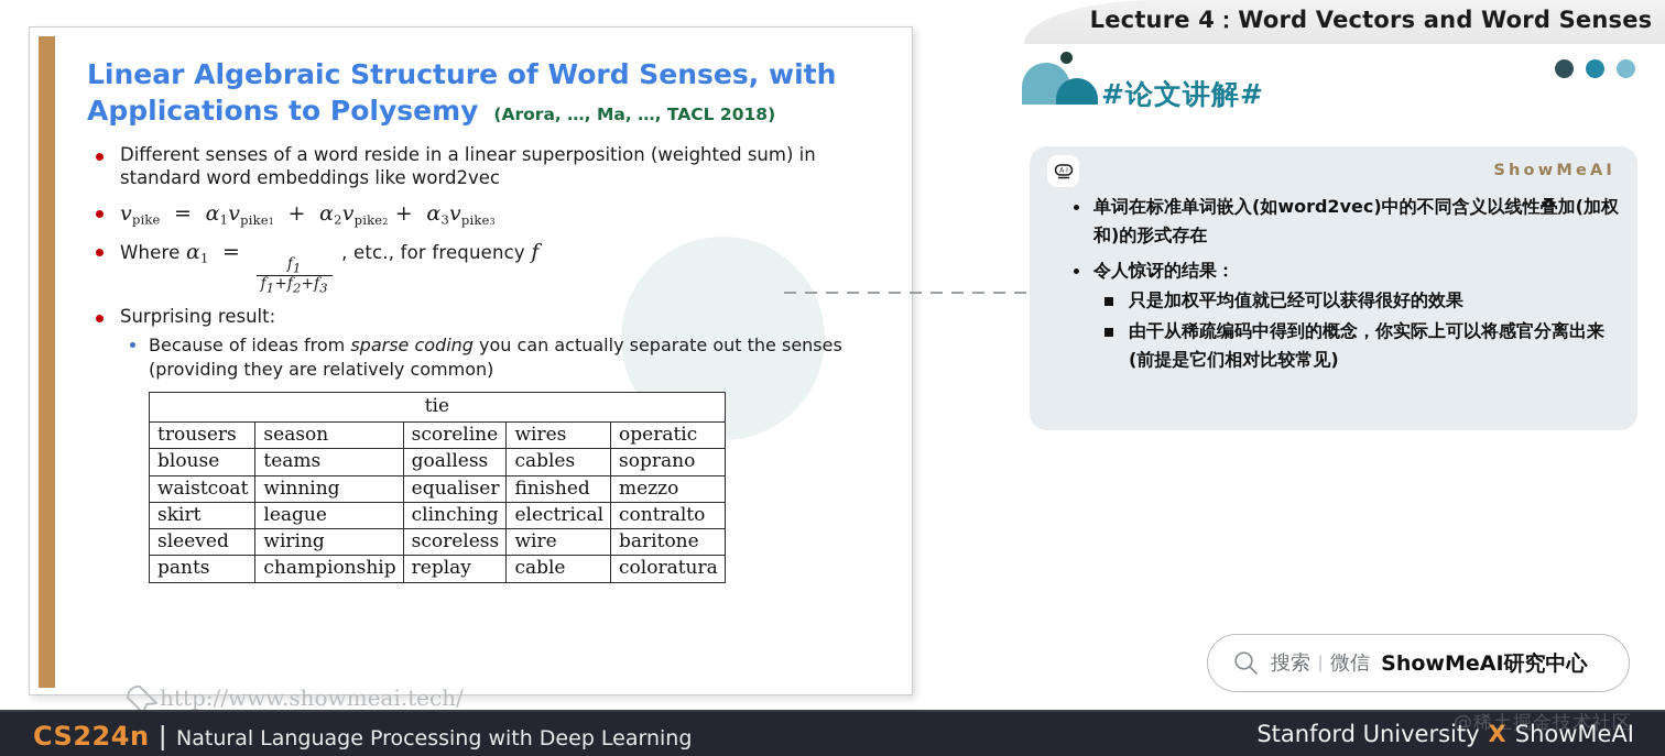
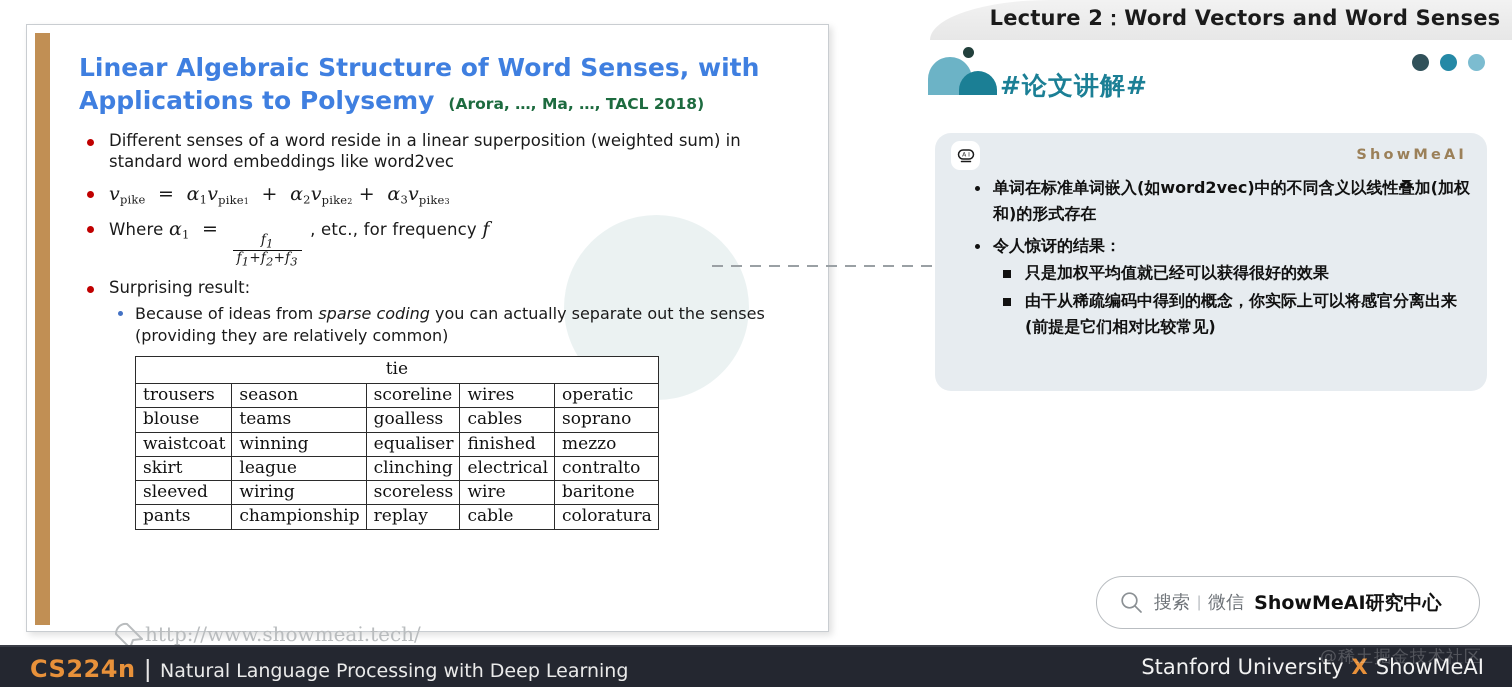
- Lecture 4：Word Vectors and Word Senses
+ Lecture 2：Word Vectors and Word Senses
  #论文讲解#
  Linear Algebraic Structure of Word Senses, with
  Applications to Polysemy
  (Arora, …, Ma, …, TACL 2018)
  Different senses of a word reside in a linear superposition (weighted sum) in standard word embeddings like word2vec
  vpike = α1vpike1 + α2vpike2 + α3vpike3
  Where α1 =
  f1
  f1+f2+f3
  , etc., for frequency f
  Surprising result:
  Because of ideas from sparse coding you can actually separate out the senses (providing they are relatively common)
  tie
  trousers	season	scoreline	wires	operatic
  blouse	teams	goalless	cables	soprano
  waistcoat	winning	equaliser	finished	mezzo
  skirt	league	clinching	electrical	contralto
  sleeved	wiring	scoreless	wire	baritone
  pants	championship	replay	cable	coloratura
  http://www.showmeai.tech/
  ShowMeAI
  单词在标准单词嵌入(如word2vec)中的不同含义以线性叠加(加权和)的形式存在
  令人惊讶的结果：
  只是加权平均值就已经可以获得很好的效果
  由干从稀疏编码中得到的概念，你实际上可以将感官分离出来(前提是它们相对比较常见)
  搜索
  |
  微信
  ShowMeAI研究中心
  CS224n
  |
  Natural Language Processing with Deep Learning
  Stanford University
  X
  ShowMeAI
  @稀土掘金技术社区
